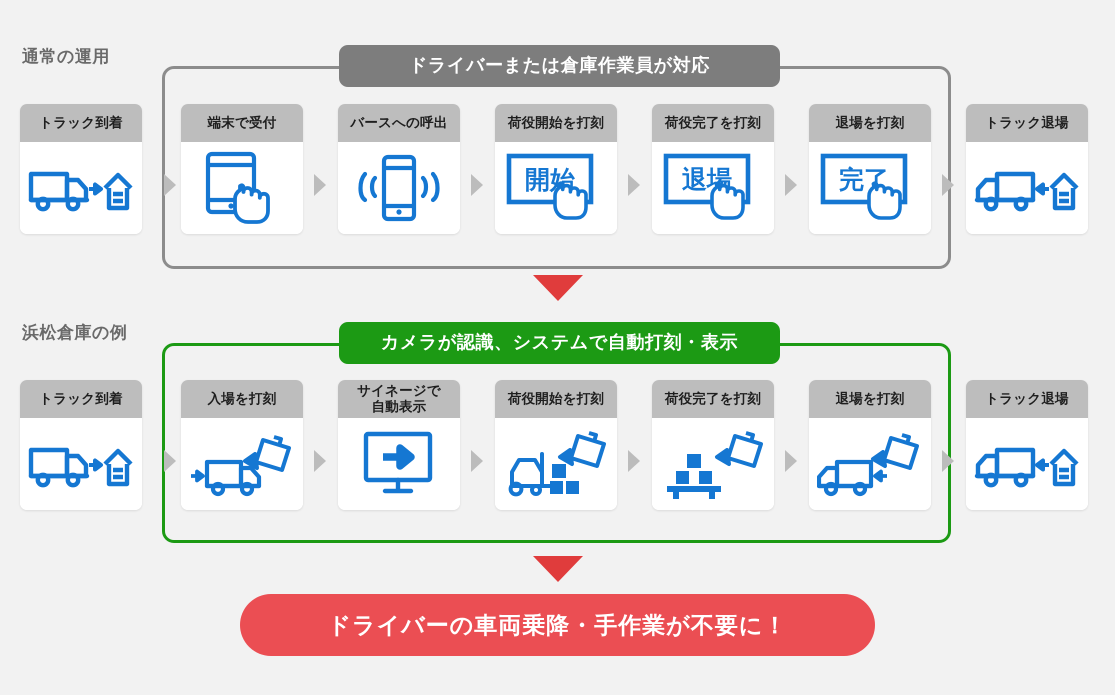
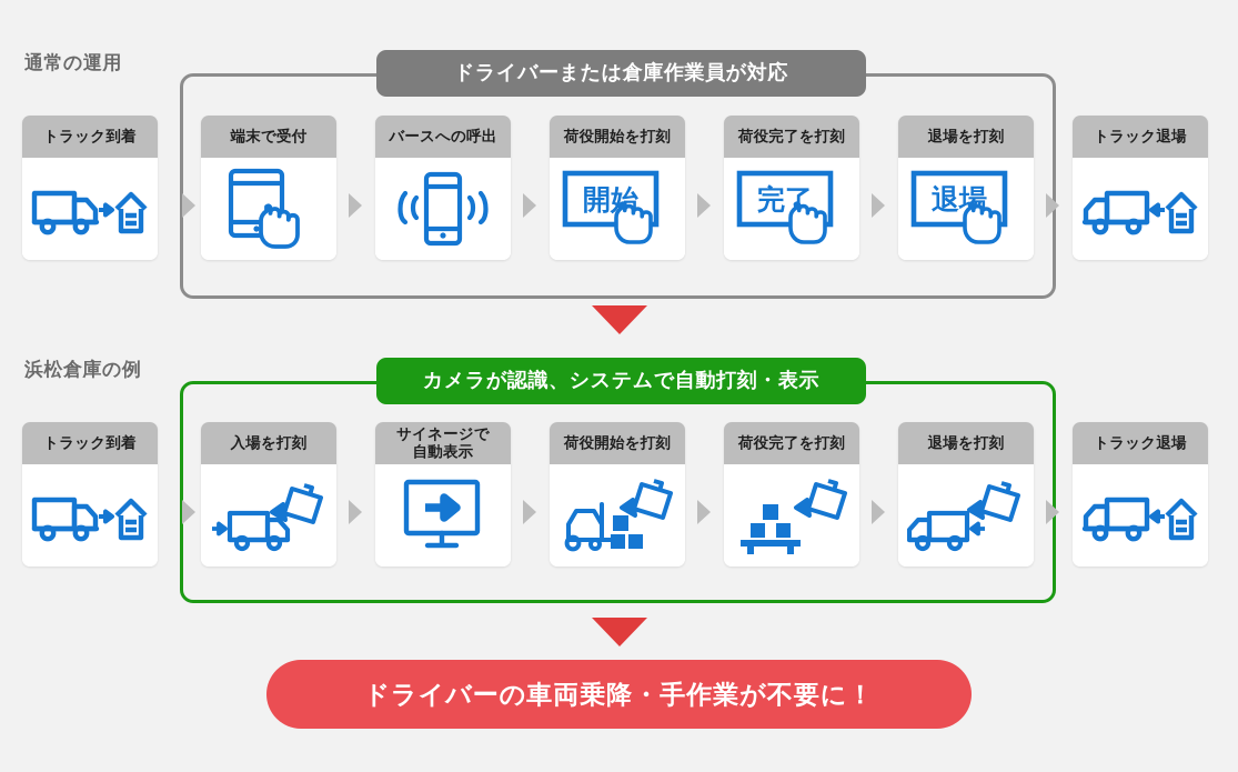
  通常の運用
  浜松倉庫の例
  ドライバーまたは倉庫作業員が対応
  カメラが認識、システムで自動打刻・表示
  トラック到着
  端末で受付
  バースへの呼出
  荷役開始を打刻
  開始
  荷役完了を打刻
- 退場
+ 完了
  退場を打刻
- 完了
+ 退場
  トラック退場
  トラック到着
  入場を打刻
  サイネージで
  自動表示
  荷役開始を打刻
  荷役完了を打刻
  退場を打刻
  トラック退場
  ドライバーの車両乗降・手作業が不要に！
